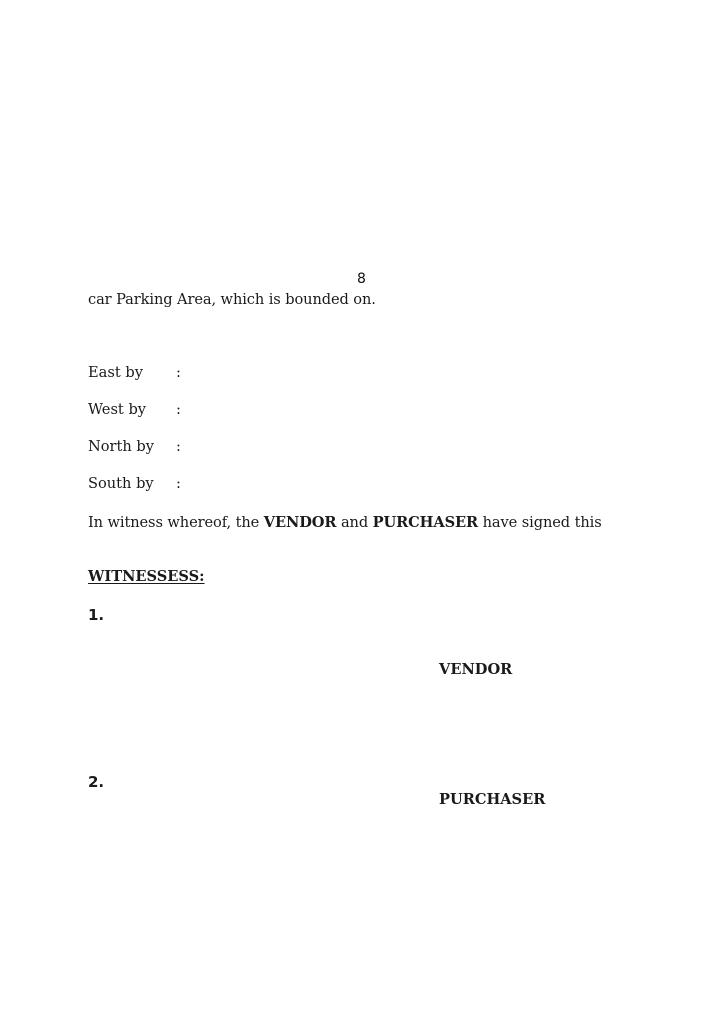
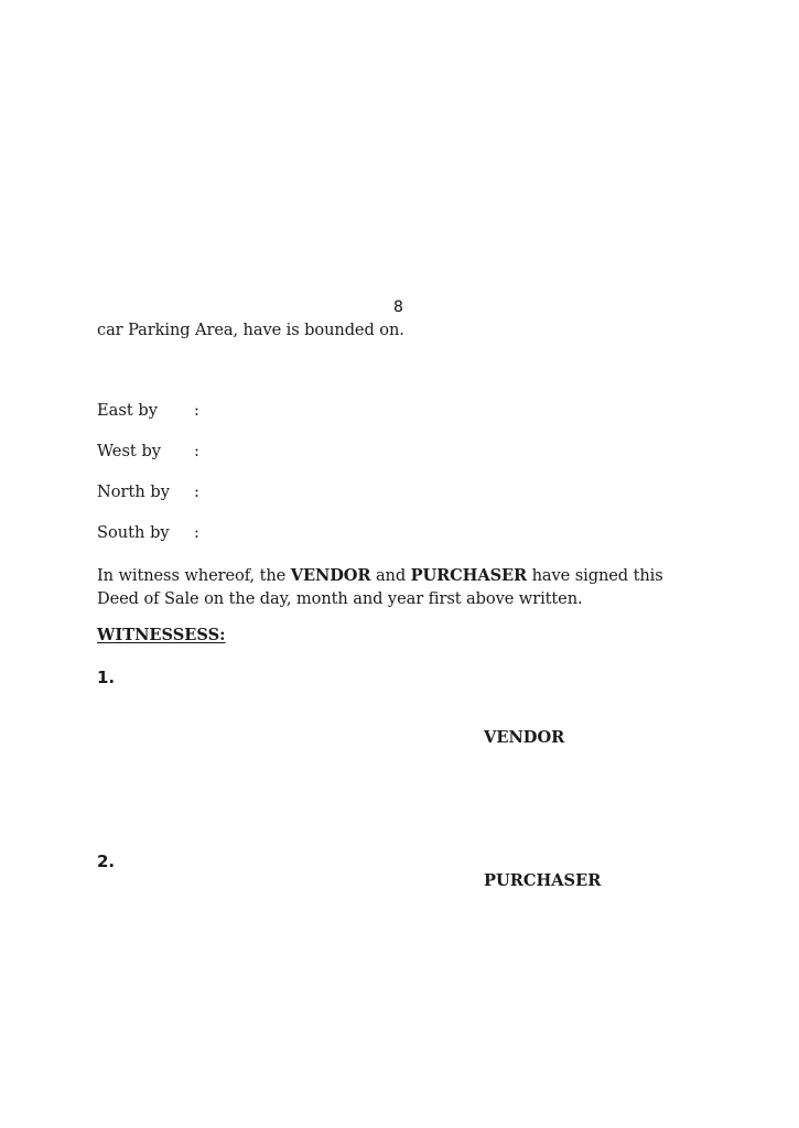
  8
- car Parking Area, which is bounded on.
+ car Parking Area, have is bounded on.
  East by :
  West by :
  North by :
  South by :
  In witness whereof, the VENDOR and PURCHASER have signed this
+ Deed of Sale on the day, month and year first above written.
  WITNESSESS:
  1.
  VENDOR
  2.
  PURCHASER
